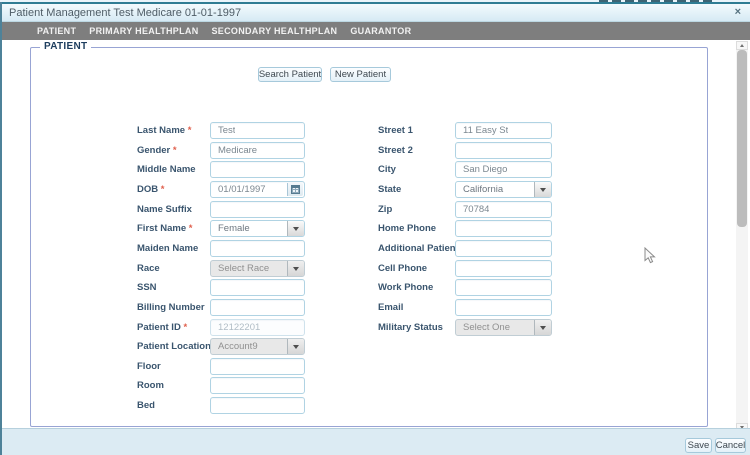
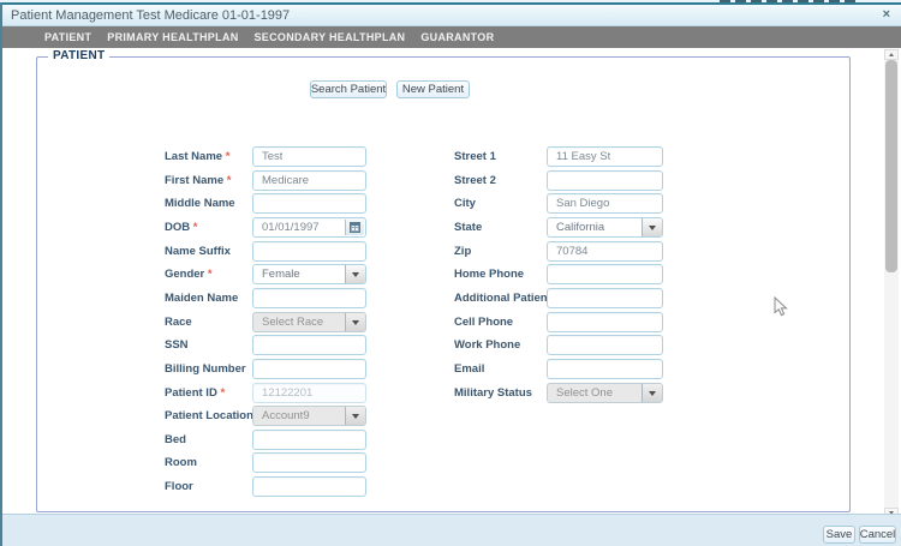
  Patient Management Test Medicare 01-01-1997
  ×
  PATIENT
  PRIMARY HEALTHPLAN
  SECONDARY HEALTHPLAN
  GUARANTOR
  PATIENT
  Search Patient
  New Patient
  Last Name *
  Test
- Gender *
+ First Name *
  Medicare
  Middle Name
  DOB *
  01/01/1997
  Name Suffix
- First Name *
+ Gender *
  Female
  Maiden Name
  Race
  Select Race
  SSN
  Billing Number
  Patient ID *
  12122201
  Patient Location
  Account9
- Floor
+ Bed
  Room
- Bed
+ Floor
  Street 1
  11 Easy St
  Street 2
  City
  San Diego
  State
  California
  Zip
  70784
  Home Phone
  Additional Patien
  Cell Phone
  Work Phone
  Email
  Military Status
  Select One
  Save
  Cancel
